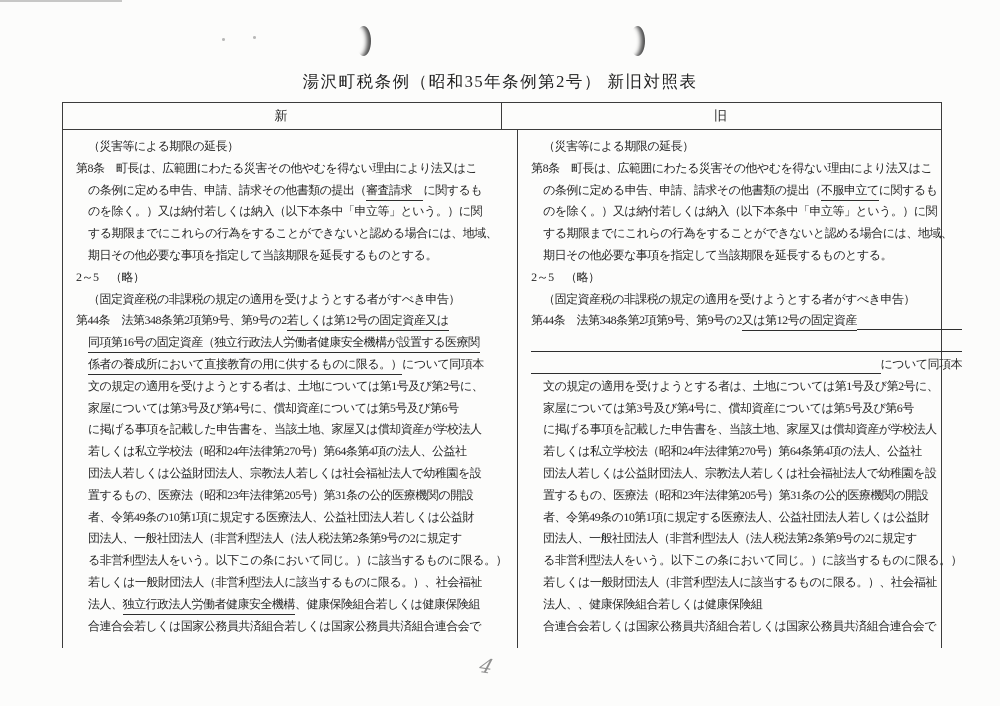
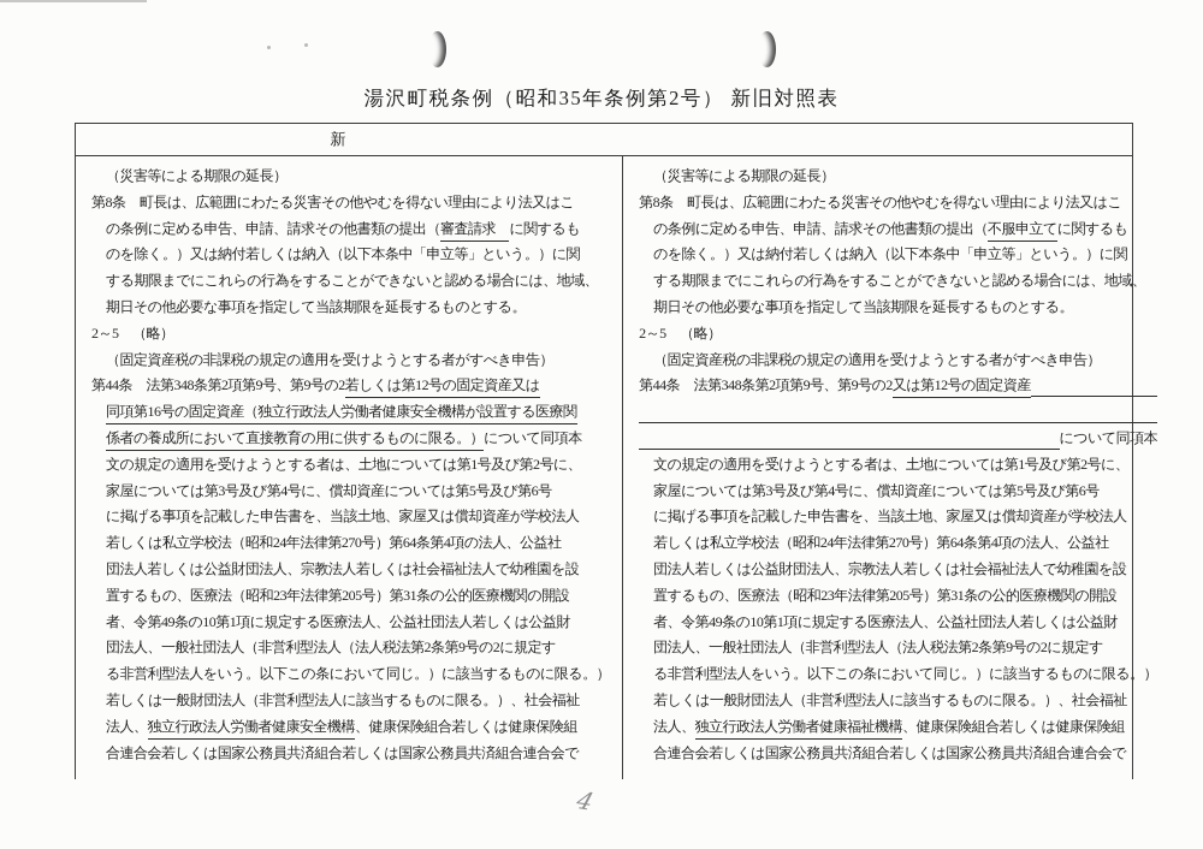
  湯沢町税条例（昭和35年条例第2号） 新旧対照表
  新
- 旧
  （災害等による期限の延長）
  第8条 町長は、広範囲にわたる災害その他やむを得ない理由により法又はこ
  の条例に定める申告、申請、請求その他書類の提出（
  審査請求
  に関するも
  のを除く。）又は納付若しくは納入（以下本条中「申立等」という。）に関
  する期限までにこれらの行為をすることができないと認める場合には、地域、
  期日その他必要な事項を指定して当該期限を延長するものとする。
  2～5 （略）
  （固定資産税の非課税の規定の適用を受けようとする者がすべき申告）
  第44条 法第348条第2項第9号、第9号の2
  若しくは第12号の固定資産又は
  同項第16号の固定資産（独立行政法人労働者健康安全機構が設置する医療関
  係者の養成所において直接教育の用に供するものに限る。）
  について同項本
  文の規定の適用を受けようとする者は、土地については第1号及び第2号に、
  家屋については第3号及び第4号に、償却資産については第5号及び第6号
  に掲げる事項を記載した申告書を、当該土地、家屋又は償却資産が学校法人
  若しくは私立学校法（昭和24年法律第270号）第64条第4項の法人、公益社
  団法人若しくは公益財団法人、宗教法人若しくは社会福祉法人で幼稚園を設
  置するもの、医療法（昭和23年法律第205号）第31条の公的医療機関の開設
  者、令第49条の10第1項に規定する医療法人、公益社団法人若しくは公益財
  団法人、一般社団法人（非営利型法人（法人税法第2条第9号の2に規定す
  る非営利型法人をいう。以下この条において同じ。）に該当するものに限る。）
  若しくは一般財団法人（非営利型法人に該当するものに限る。）、社会福祉
  法人、
  独立行政法人労働者健康安全機構
  、健康保険組合若しくは健康保険組
  合連合会若しくは国家公務員共済組合若しくは国家公務員共済組合連合会で
  （災害等による期限の延長）
  第8条 町長は、広範囲にわたる災害その他やむを得ない理由により法又はこ
  の条例に定める申告、申請、請求その他書類の提出（
  不服申立て
  に関するも
  のを除く。）又は納付若しくは納入（以下本条中「申立等」という。）に関
  する期限までにこれらの行為をすることができないと認める場合には、地域、
  期日その他必要な事項を指定して当該期限を延長するものとする。
  2～5 （略）
  （固定資産税の非課税の規定の適用を受けようとする者がすべき申告）
  第44条 法第348条第2項第9号、第9号の2
  又は第12号の固定資産
  について同項本
  文の規定の適用を受けようとする者は、土地については第1号及び第2号に、
  家屋については第3号及び第4号に、償却資産については第5号及び第6号
  に掲げる事項を記載した申告書を、当該土地、家屋又は償却資産が学校法人
  若しくは私立学校法（昭和24年法律第270号）第64条第4項の法人、公益社
  団法人若しくは公益財団法人、宗教法人若しくは社会福祉法人で幼稚園を設
  置するもの、医療法（昭和23年法律第205号）第31条の公的医療機関の開設
  者、令第49条の10第1項に規定する医療法人、公益社団法人若しくは公益財
  団法人、一般社団法人（非営利型法人（法人税法第2条第9号の2に規定す
  る非営利型法人をいう。以下この条において同じ。）に該当するものに限る。）
  若しくは一般財団法人（非営利型法人に該当するものに限る。）、社会福祉
  法人、
+ 独立行政法人労働者健康福祉機構
  、健康保険組合若しくは健康保険組
  合連合会若しくは国家公務員共済組合若しくは国家公務員共済組合連合会で
